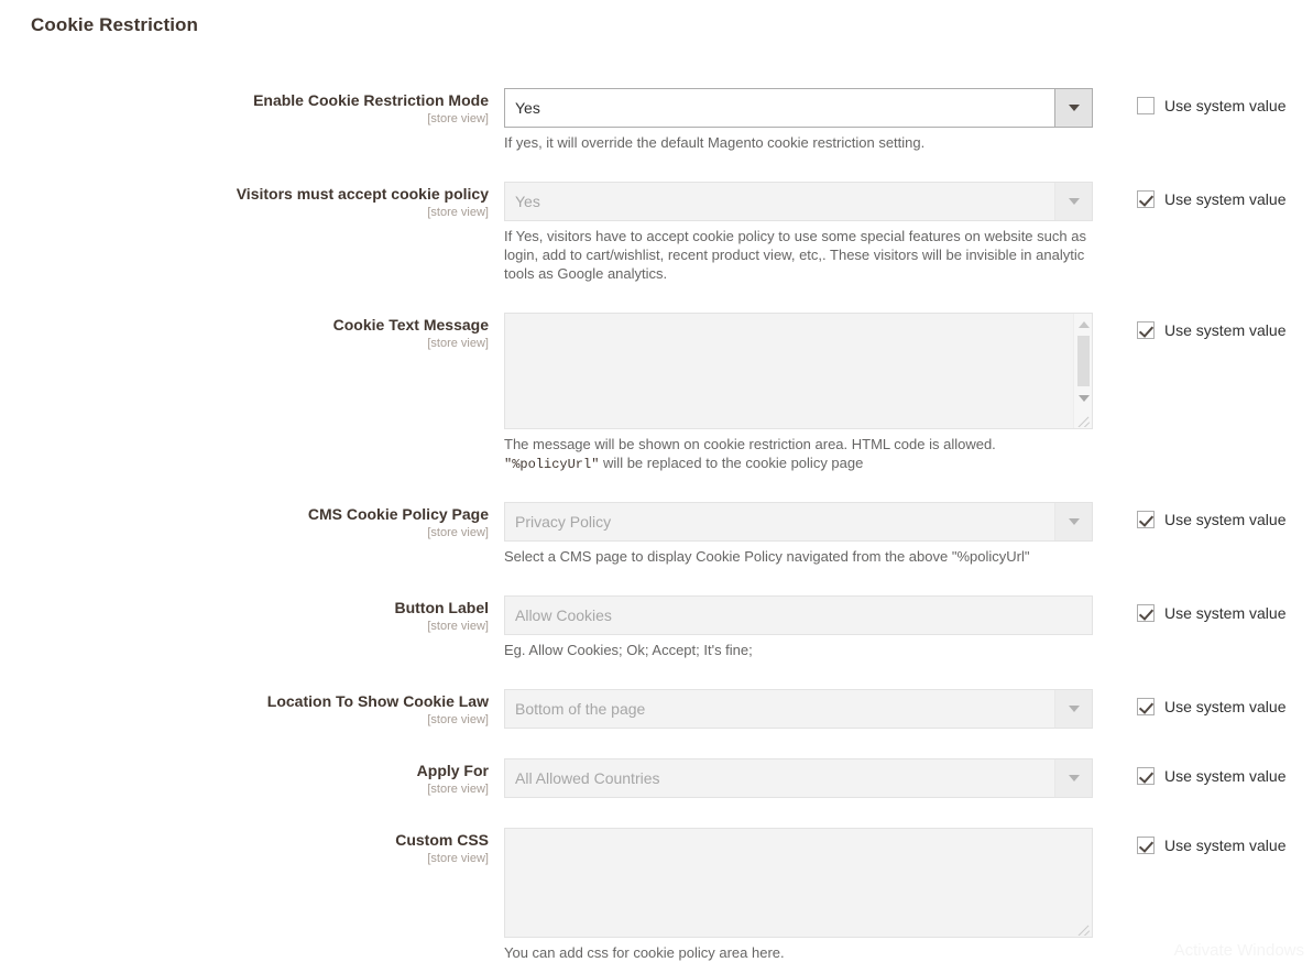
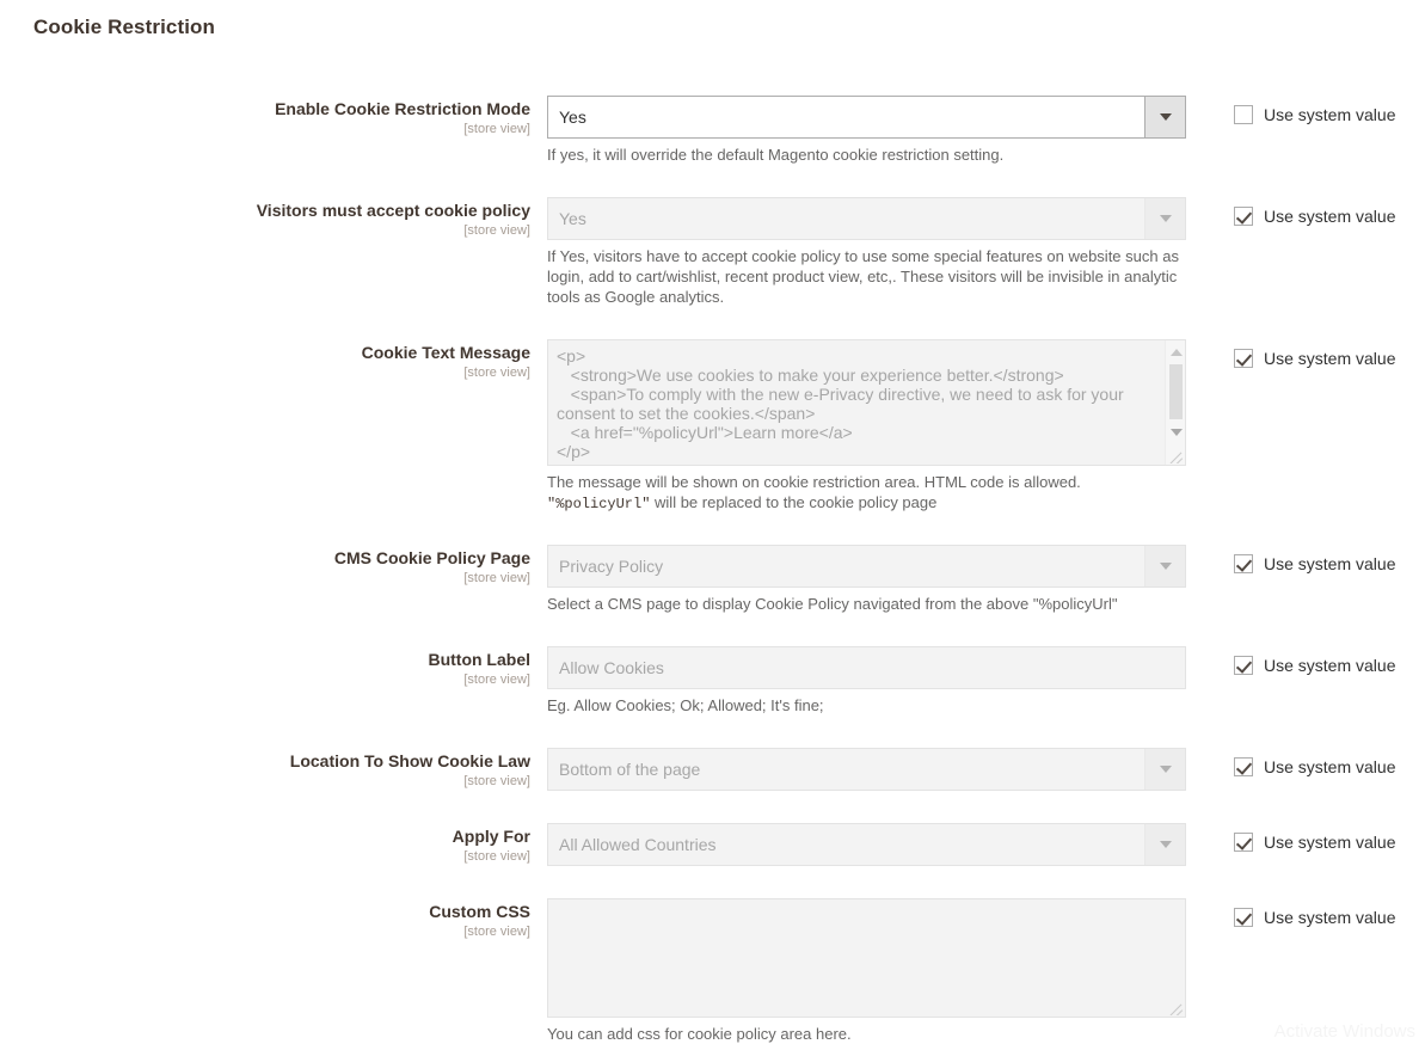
  Cookie Restriction
  Enable Cookie Restriction Mode
  [store view]
  Yes
  If yes, it will override the default Magento cookie restriction setting.
  Use system value
  Visitors must accept cookie policy
  [store view]
  Yes
  If Yes, visitors have to accept cookie policy to use some special features on website such as login, add to cart/wishlist, recent product view, etc,. These visitors will be invisible in analytic tools as Google analytics.
  Use system value
  Cookie Text Message
  [store view]
+ <p>
+ <strong>We use cookies to make your experience better.</strong>
+ <span>To comply with the new e-Privacy directive, we need to ask for your consent to set the cookies.</span>
+ <a href="%policyUrl">Learn more</a>
+ </p>
  The message will be shown on cookie restriction area. HTML code is allowed.
  "%policyUrl" will be replaced to the cookie policy page
  Use system value
  CMS Cookie Policy Page
  [store view]
  Privacy Policy
  Select a CMS page to display Cookie Policy navigated from the above "%policyUrl"
  Use system value
  Button Label
  [store view]
  Allow Cookies
- Eg. Allow Cookies; Ok; Accept; It's fine;
+ Eg. Allow Cookies; Ok; Allowed; It's fine;
  Use system value
  Location To Show Cookie Law
  [store view]
  Bottom of the page
  Use system value
  Apply For
  [store view]
  All Allowed Countries
  Use system value
  Custom CSS
  [store view]
  You can add css for cookie policy area here.
  Use system value
